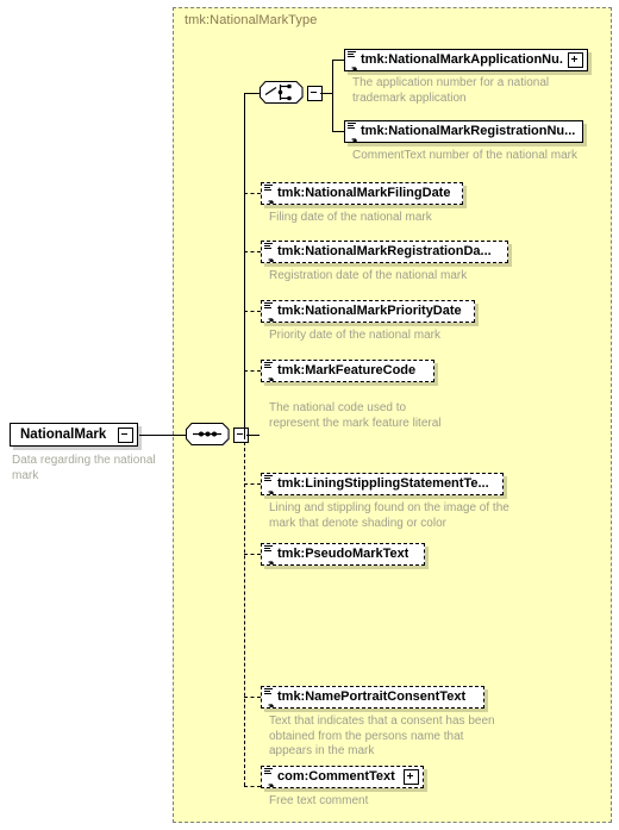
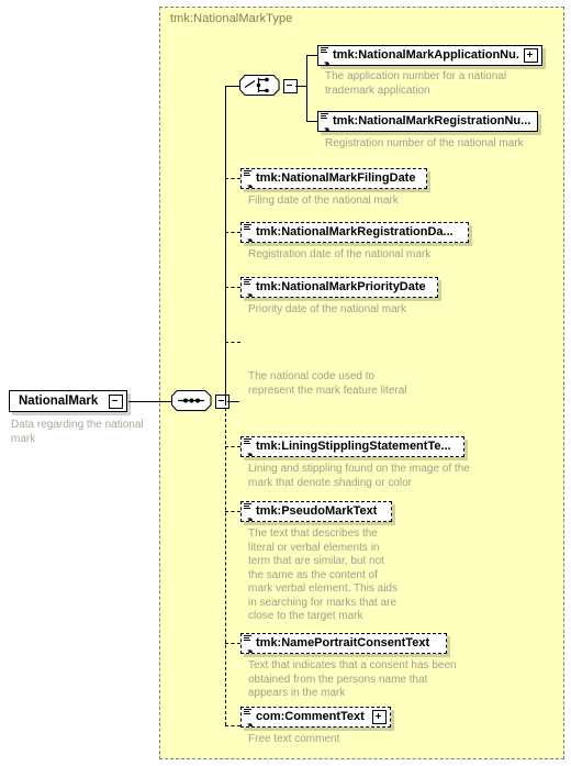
  tmk:NationalMarkType
  NationalMark
  Data regarding the national
  mark
  tmk:NationalMarkApplicationNu.
  The application number for a national
  trademark application
  tmk:NationalMarkRegistrationNu...
- CommentText number of the national mark
+ Registration number of the national mark
  tmk:NationalMarkFilingDate
  Filing date of the national mark
  tmk:NationalMarkRegistrationDa...
  Registration date of the national mark
  tmk:NationalMarkPriorityDate
  Priority date of the national mark
- tmk:MarkFeatureCode
  The national code used to
  represent the mark feature literal
  tmk:LiningStipplingStatementTe...
  Lining and stippling found on the image of the
  mark that denote shading or color
  tmk:PseudoMarkText
+ The text that describes the
+ literal or verbal elements in
+ term that are similar, but not
+ the same as the content of
+ mark verbal element. This aids
+ in searching for marks that are
+ close to the target mark
  tmk:NamePortraitConsentText
  Text that indicates that a consent has been
  obtained from the persons name that
  appears in the mark
  com:CommentText
  Free text comment
